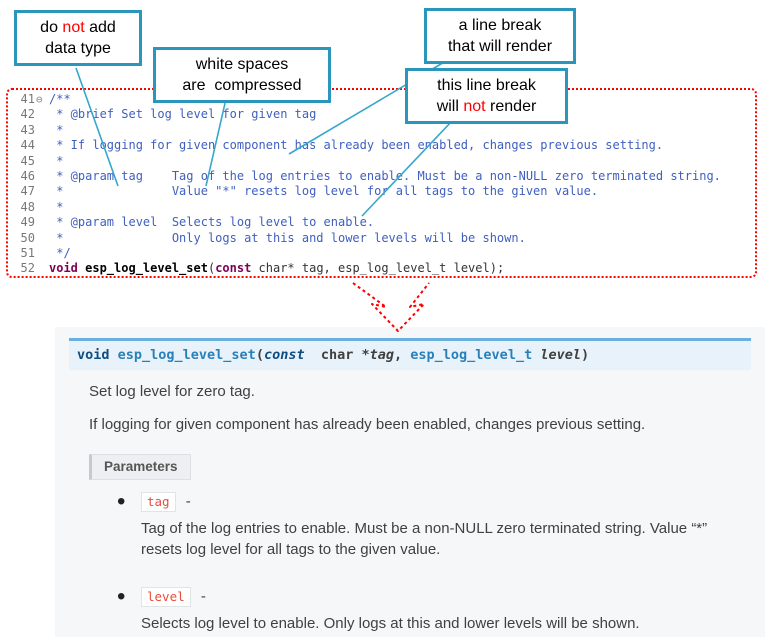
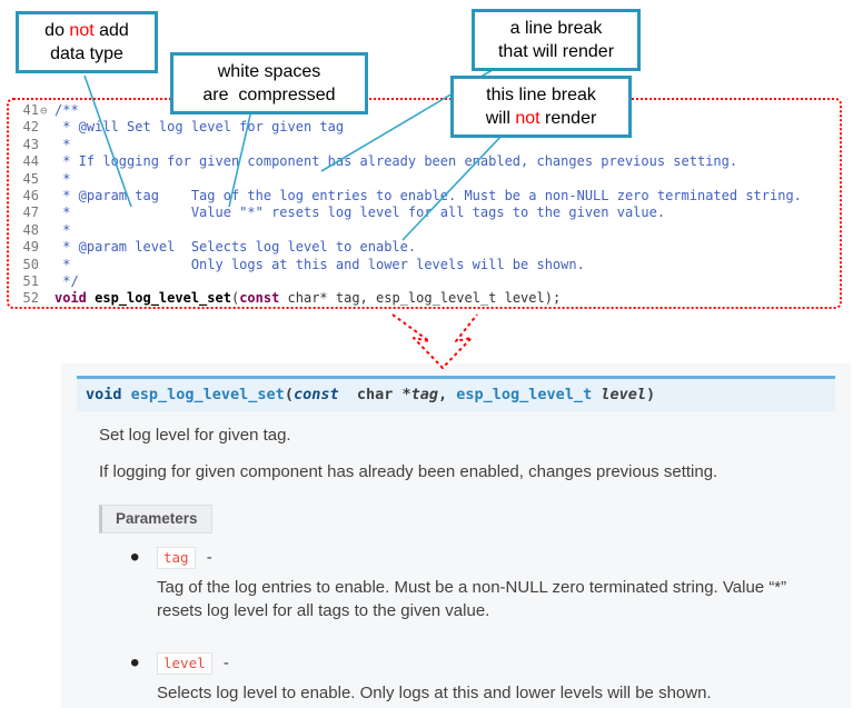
  do not add
  data type
  white spaces
  are compressed
  a line break
  that will render
  this line break
  will not render
  41
  ⊖
  /**
  42
- * @brief Set log level for given tag
+ * @will Set log level for given tag
  43
  *
  44
  * If lgging for given component has already been eabled, changes previous setting.
  45
  *
  46
  * @param tag Tag of the log entries to enabl. Must be a non-NULL zero terminated string.
  47
  * Value "*" resets log level fo all tags to the given value.
  48
  *
  49
  * @param level Selects log level to enable.
  50
  * Only logs at this and lower levels will be shown.
  51
  */
  52
  void esp_log_level_set(const char* tag, esp_log_level_t level);
  void esp_log_level_set(const char *tag, esp_log_level_t level)
- Set log level for zero tag.
+ Set log level for given tag.
  If logging for given component has already been enabled, changes previous setting.
  Parameters
  tag -
  Tag of the log entries to enable. Must be a non-NULL zero terminated string. Value “*” resets log level for all tags to the given value.
  level -
  Selects log level to enable. Only logs at this and lower levels will be shown.
